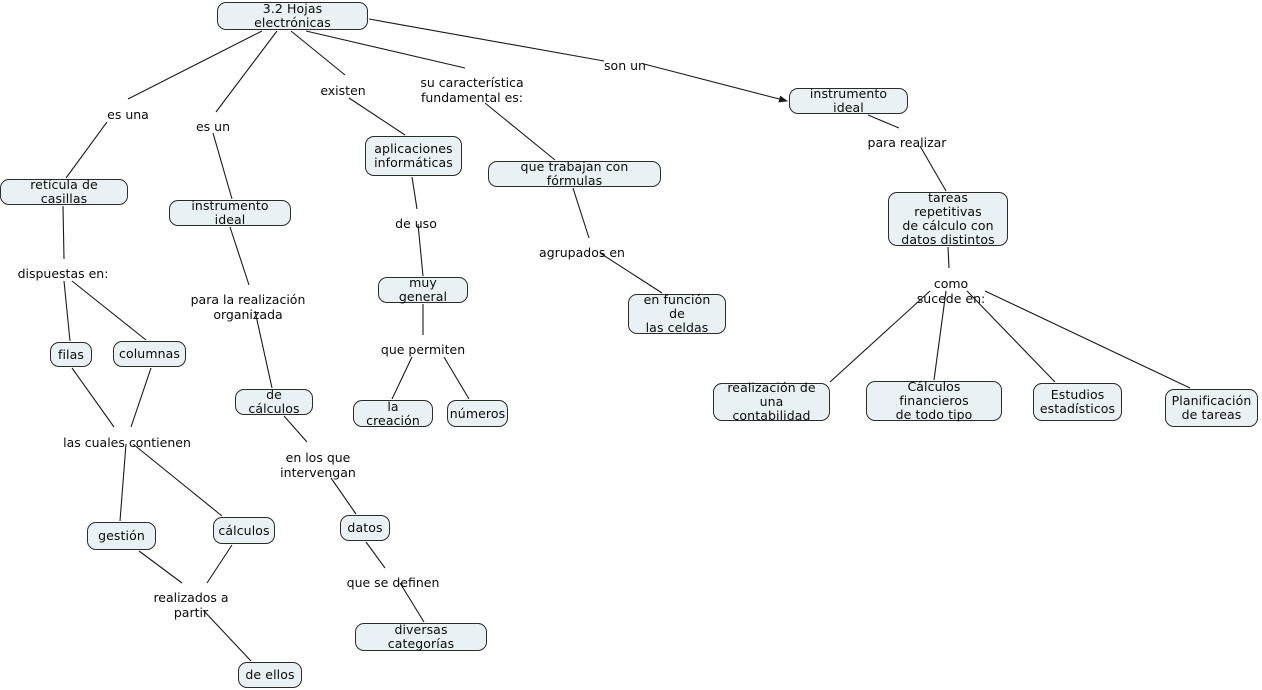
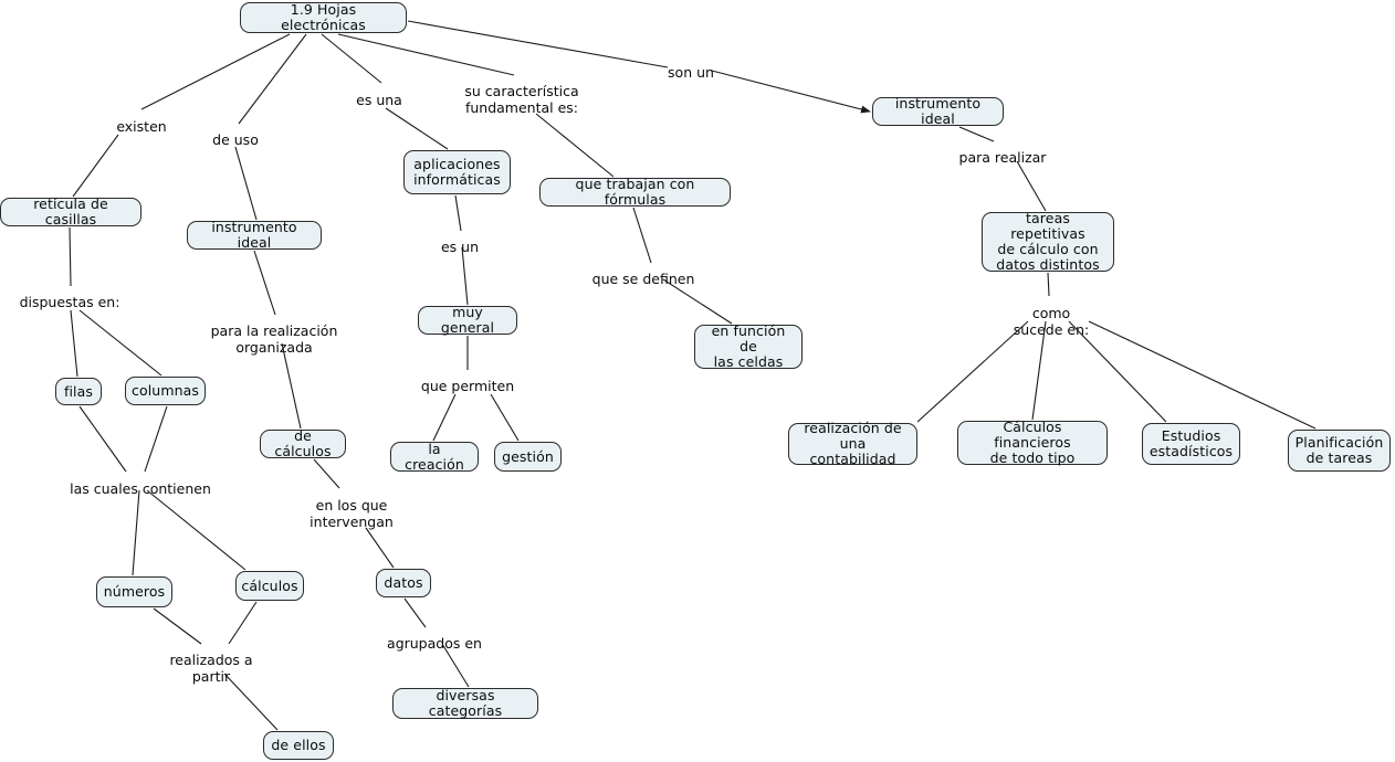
- 3.2 Hojas electrónicas
+ 1.9 Hojas electrónicas
  retícula de casillas
  instrumento ideal
  aplicaciones
  informáticas
  que trabajan con fórmulas
  instrumento ideal
  filas
  columnas
  de cálculos
  muy general
  la creación
- números
+ gestión
  en función de
  las celdas
  tareas repetitivas
  de cálculo con
  datos distintos
- gestión
+ números
  cálculos
  datos
  de ellos
  diversas categorías
  realización de
  una contabilidad
  Cálculos financieros
  de todo tipo
  Estudios
  estadísticos
  Planificación
  de tareas
- es una
+ existen
- es un
+ de uso
- existen
+ es una
  su característica
  fundamental es:
  son un
  dispuestas en:
  para la realización
  organizada
- de uso
+ es un
- agrupados en
+ que se definen
  para realizar
  que permiten
  las cuales contienen
  en los que
  intervengan
  como
  sucede en:
  realizados a
  partir
- que se definen
+ agrupados en
